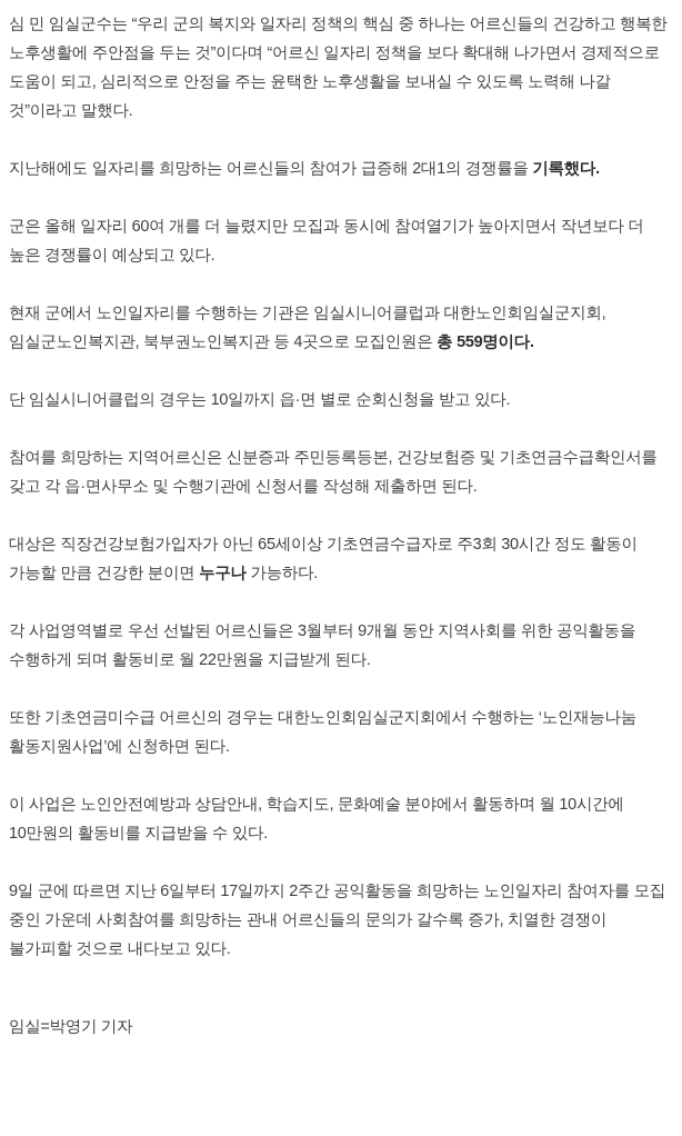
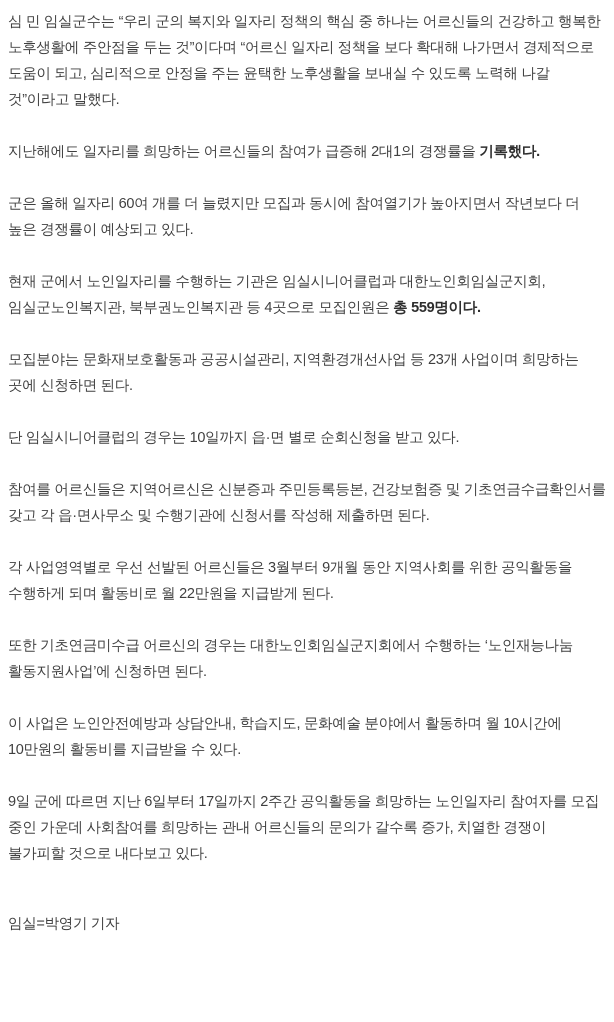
  심 민 임실군수는 “우리 군의 복지와 일자리 정책의 핵심 중 하나는 어르신들의 건강하고 행복한 노후생활에 주안점을 두는 것”이다며 “어르신 일자리 정책을 보다 확대해 나가면서 경제적으로 도움이 되고, 심리적으로 안정을 주는 윤택한 노후생활을 보내실 수 있도록 노력해 나갈 것”이라고 말했다.
  지난해에도 일자리를 희망하는 어르신들의 참여가 급증해 2대1의 경쟁률을 기록했다.
  군은 올해 일자리 60여 개를 더 늘렸지만 모집과 동시에 참여열기가 높아지면서 작년보다 더 높은 경쟁률이 예상되고 있다.
  현재 군에서 노인일자리를 수행하는 기관은 임실시니어클럽과 대한노인회임실군지회, 임실군노인복지관, 북부권노인복지관 등 4곳으로 모집인원은 총 559명이다.
+ 모집분야는 문화재보호활동과 공공시설관리, 지역환경개선사업 등 23개 사업이며 희망하는 곳에 신청하면 된다.
  단 임실시니어클럽의 경우는 10일까지 읍·면 별로 순회신청을 받고 있다.
- 참여를 희망하는 지역어르신은 신분증과 주민등록등본, 건강보험증 및 기초연금수급확인서를 갖고 각 읍·면사무소 및 수행기관에 신청서를 작성해 제출하면 된다.
+ 참여를 어르신들은 지역어르신은 신분증과 주민등록등본, 건강보험증 및 기초연금수급확인서를 갖고 각 읍·면사무소 및 수행기관에 신청서를 작성해 제출하면 된다.
- 대상은 직장건강보험가입자가 아닌 65세이상 기초연금수급자로 주3회 30시간 정도 활동이 가능할 만큼 건강한 분이면 누구나 가능하다.
  각 사업영역별로 우선 선발된 어르신들은 3월부터 9개월 동안 지역사회를 위한 공익활동을 수행하게 되며 활동비로 월 22만원을 지급받게 된다.
  또한 기초연금미수급 어르신의 경우는 대한노인회임실군지회에서 수행하는 ‘노인재능나눔 활동지원사업’에 신청하면 된다.
  이 사업은 노인안전예방과 상담안내, 학습지도, 문화예술 분야에서 활동하며 월 10시간에 10만원의 활동비를 지급받을 수 있다.
  9일 군에 따르면 지난 6일부터 17일까지 2주간 공익활동을 희망하는 노인일자리 참여자를 모집 중인 가운데 사회참여를 희망하는 관내 어르신들의 문의가 갈수록 증가, 치열한 경쟁이 불가피할 것으로 내다보고 있다.
  임실=박영기 기자
